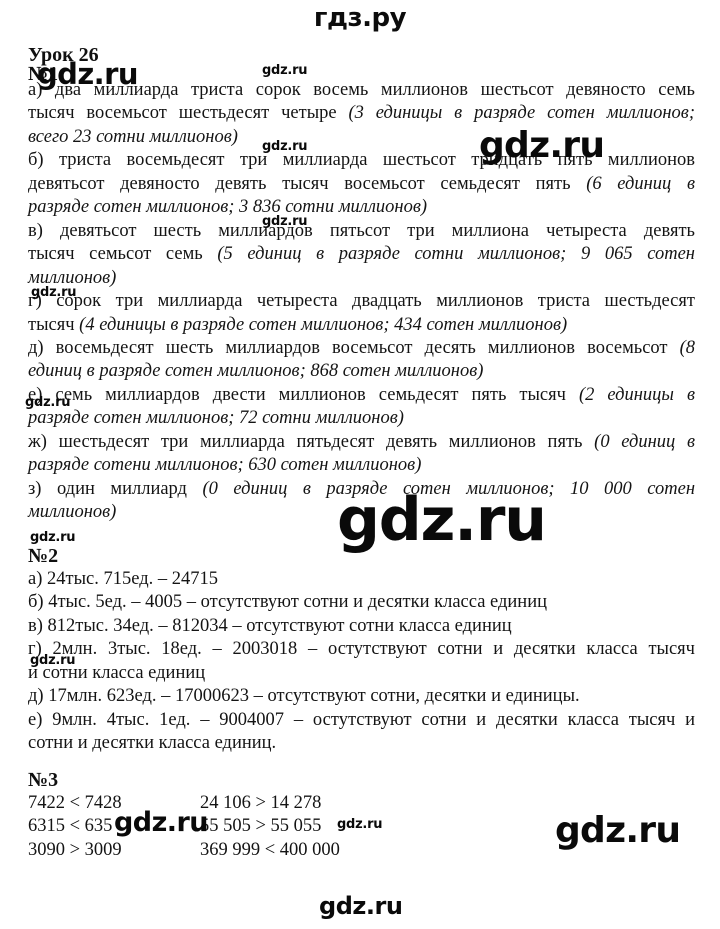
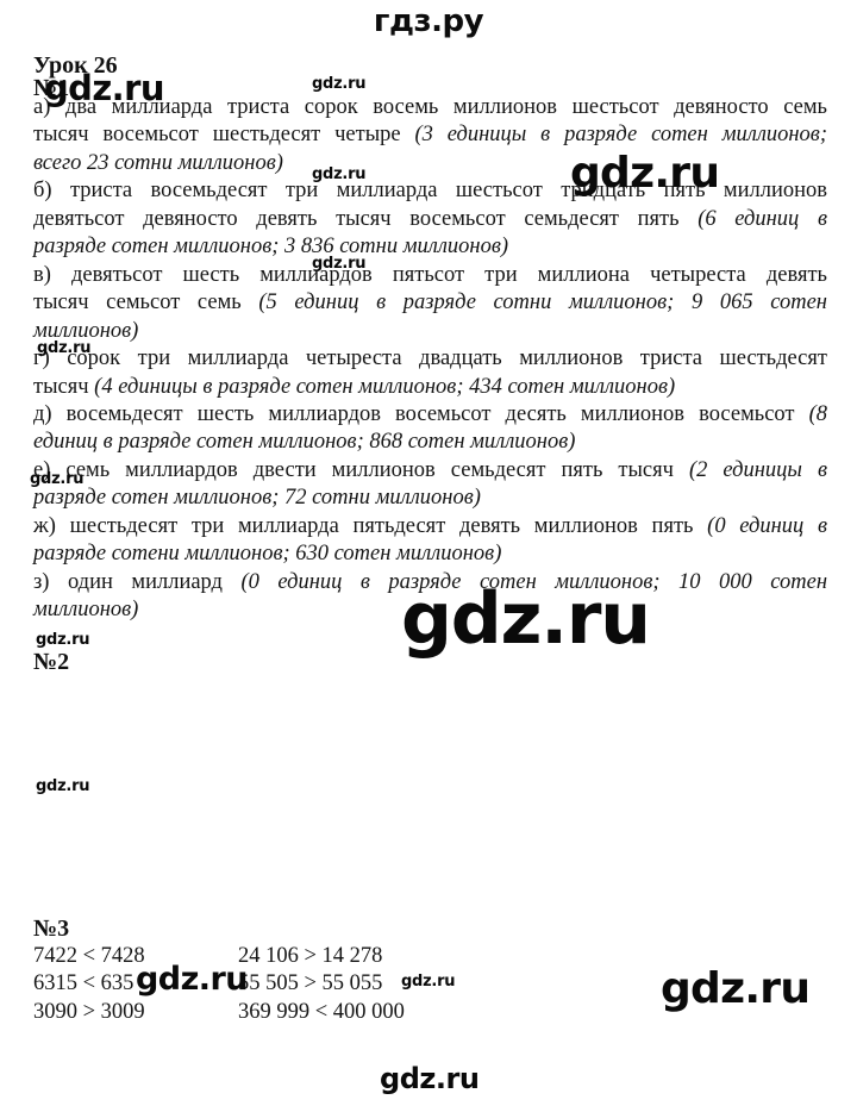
  гдз.ру
  Урок 26
  №1
  а) два миллиарда триста сорок восемь миллионов шестьсот девяносто семь
  тысяч восемьсот шестьдесят четыре (3 единицы в разряде сотен миллионов;
  всего 23 сотни миллионов)
  б) триста восемьдесят три миллиарда шестьсот тридцать пять миллионов
  девятьсот девяносто девять тысяч восемьсот семьдесят пять (6 единиц в
  разряде сотен миллионов; 3 836 сотни миллионов)
  в) девятьсот шесть миллиардов пятьсот три миллиона четыреста девять
  тысяч семьсот семь (5 единиц в разряде сотни миллионов; 9 065 сотен
  миллионов)
  г) сорок три миллиарда четыреста двадцать миллионов триста шестьдесят
  тысяч (4 единицы в разряде сотен миллионов; 434 сотен миллионов)
  д) восемьдесят шесть миллиардов восемьсот десять миллионов восемьсот (8
  единиц в разряде сотен миллионов; 868 сотен миллионов)
  е) семь миллиардов двести миллионов семьдесят пять тысяч (2 единицы в
  разряде сотен миллионов; 72 сотни миллионов)
  ж) шестьдесят три миллиарда пятьдесят девять миллионов пять (0 единиц в
  разряде сотени миллионов; 630 сотен миллионов)
  з) один миллиард (0 единиц в разряде сотен миллионов; 10 000 сотен
  миллионов)
  №2
- а) 24тыс. 715ед. – 24715
- б) 4тыс. 5ед. – 4005 – отсутствуют сотни и десятки класса единиц
- в) 812тыс. 34ед. – 812034 – отсутствуют сотни класса единиц
- г) 2млн. 3тыс. 18ед. – 2003018 – остутствуют сотни и десятки класса тысяч
- и сотни класса единиц
- д) 17млн. 623ед. – 17000623 – отсутствуют сотни, десятки и единицы.
- е) 9млн. 4тыс. 1ед. – 9004007 – остутствуют сотни и десятки класса тысяч и
- сотни и десятки класса единиц.
  №3
  7422 < 7428
  24 106 > 14 278
  6315 < 635
  55 505 > 55 055
  3090 > 3009
  369 999 < 400 000
  gdz.ru
  gdz.ru
  gdz.ru
  gdz.ru
  gdz.ru
  gdz.ru
  gdz.ru
  gdz.ru
  gdz.ru
  gdz.ru
  gdz.ru
  gdz.ru
  gdz.ru
  gdz.ru
